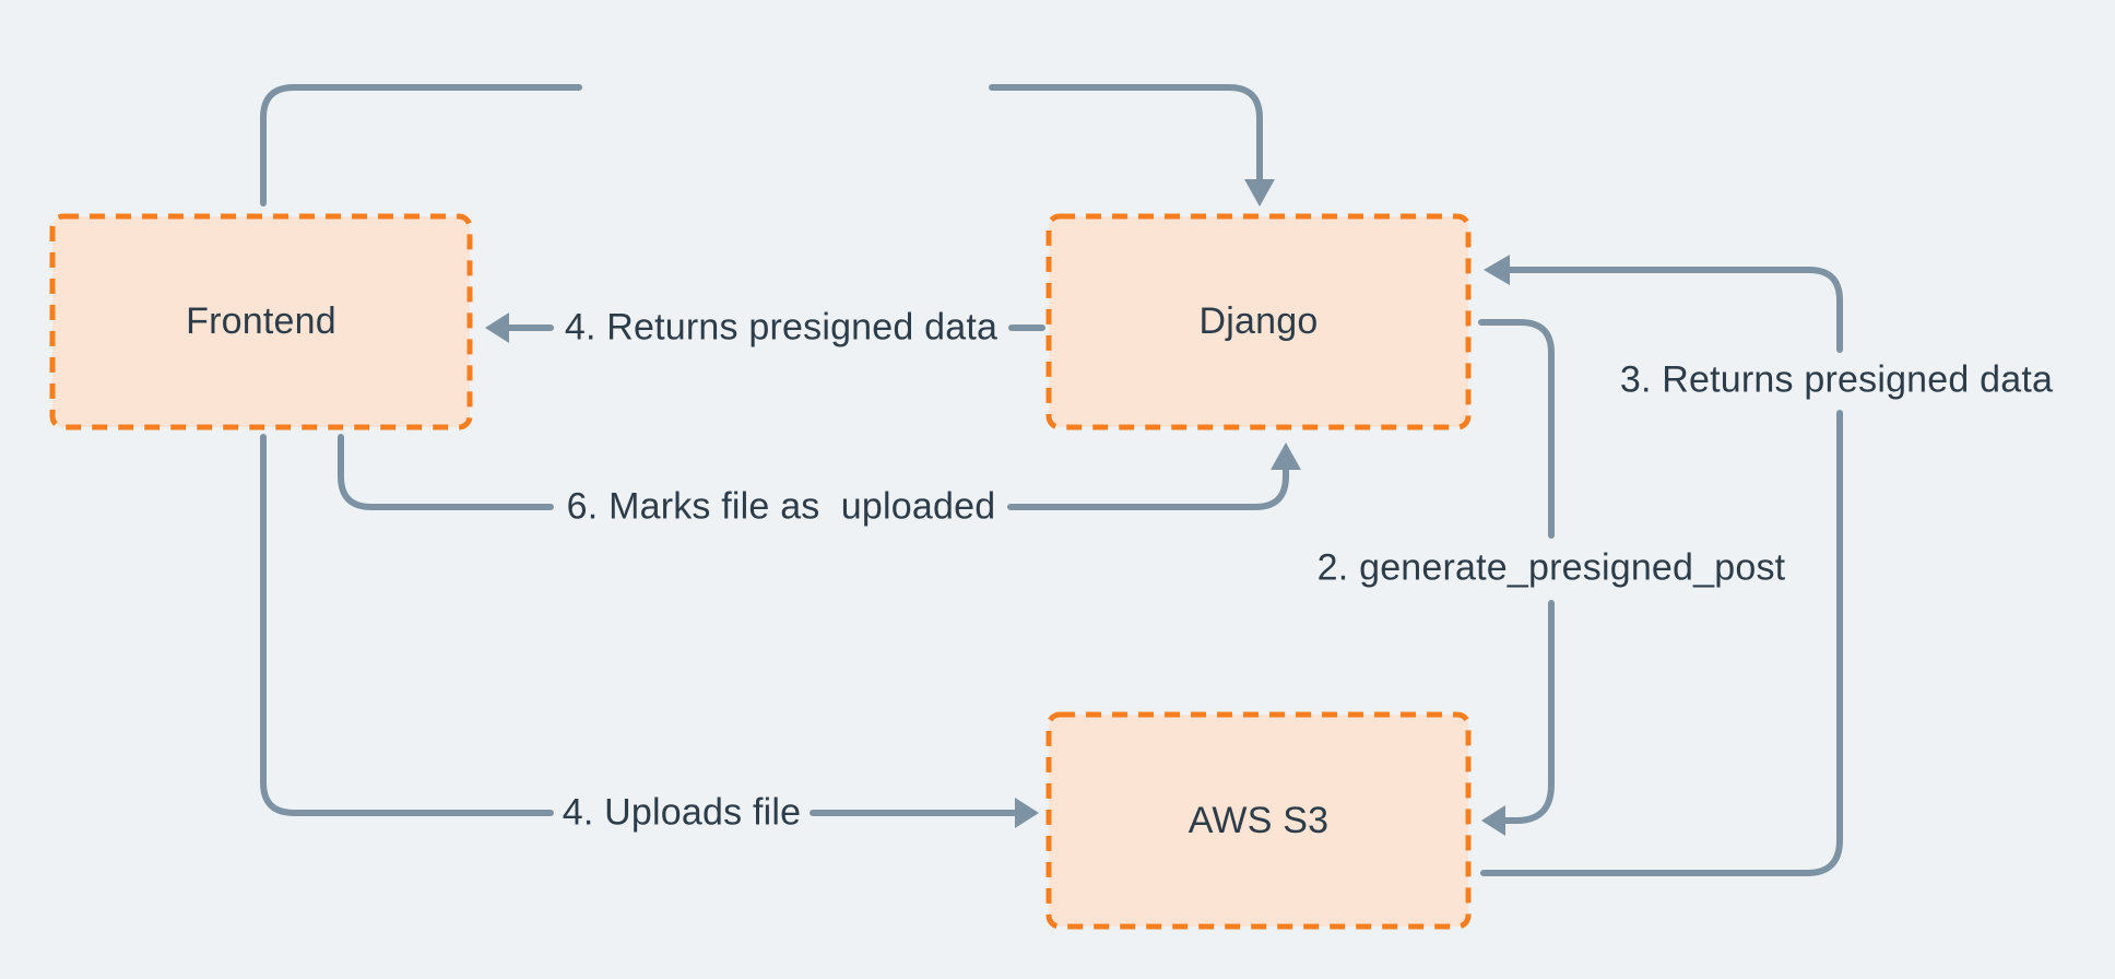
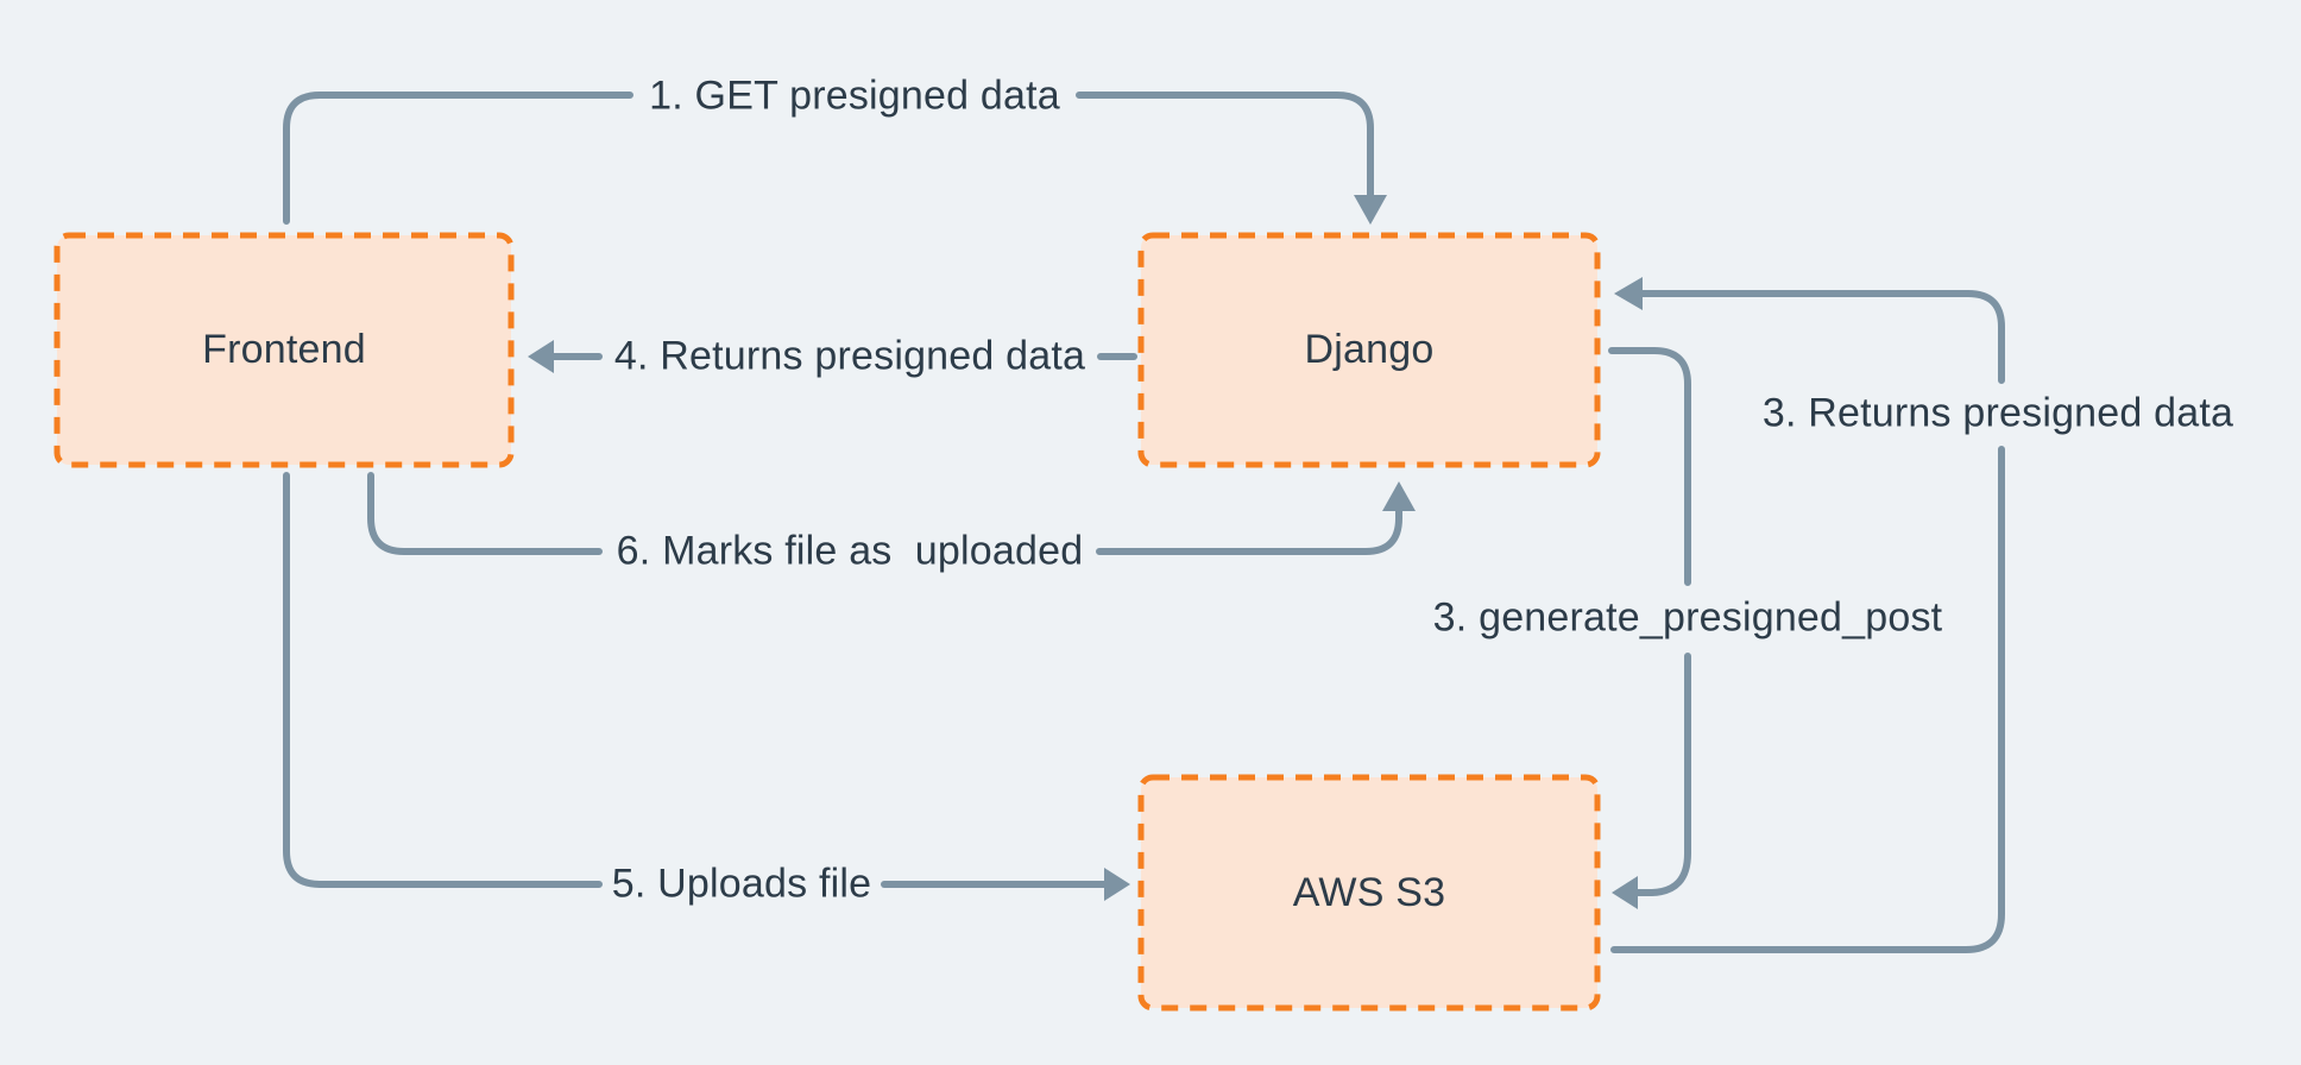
  Frontend
  Django
  AWS S3
+ 1. GET presigned data
- 2. generate_presigned_post
+ 3. generate_presigned_post
  3. Returns presigned data
  4. Returns presigned data
- 4. Uploads file
+ 5. Uploads file
  6. Marks file as uploaded
